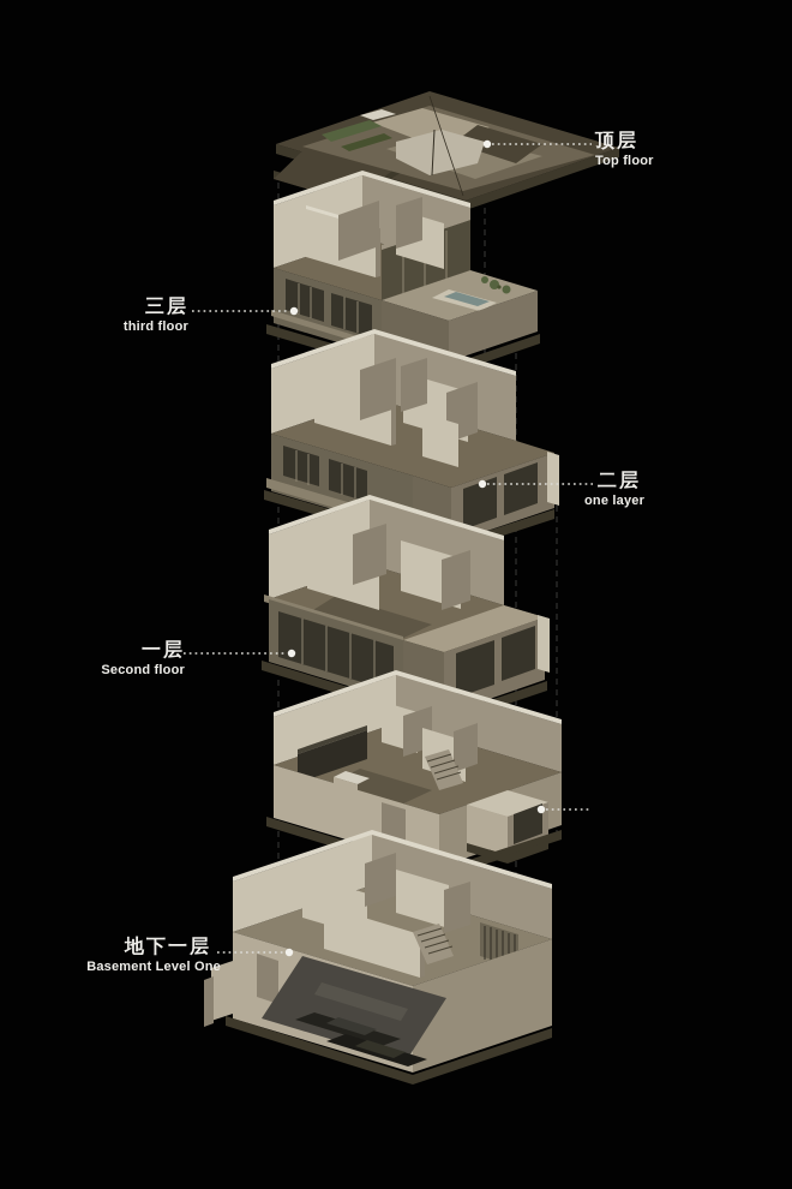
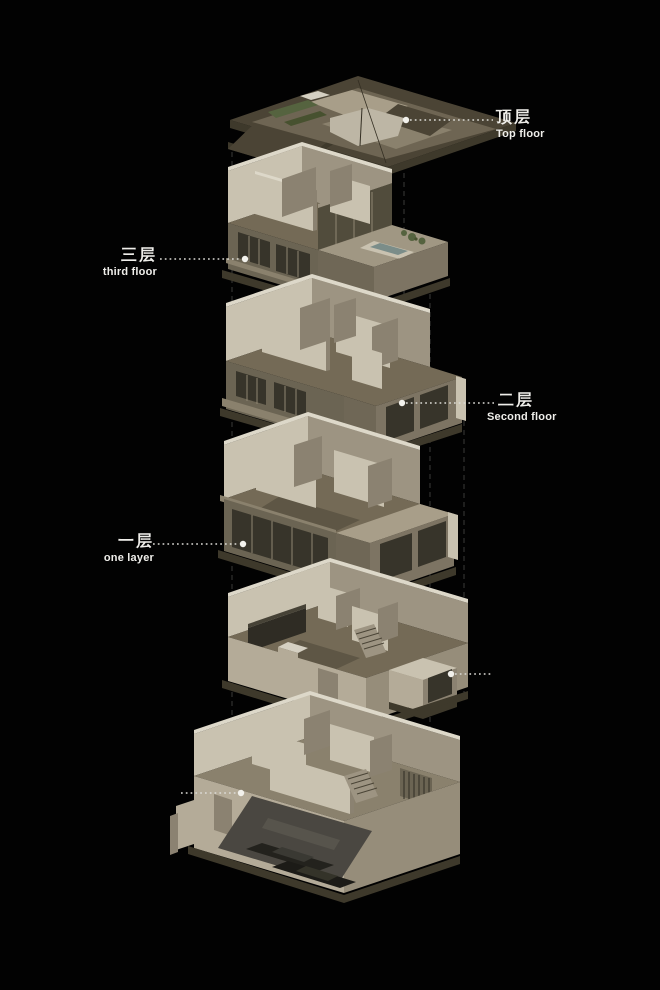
  顶层
  Top floor
  三层
  third floor
  二层
- one layer
+ Second floor
  一层
- Second floor
+ one layer
- 地下一层
- Basement Level One
